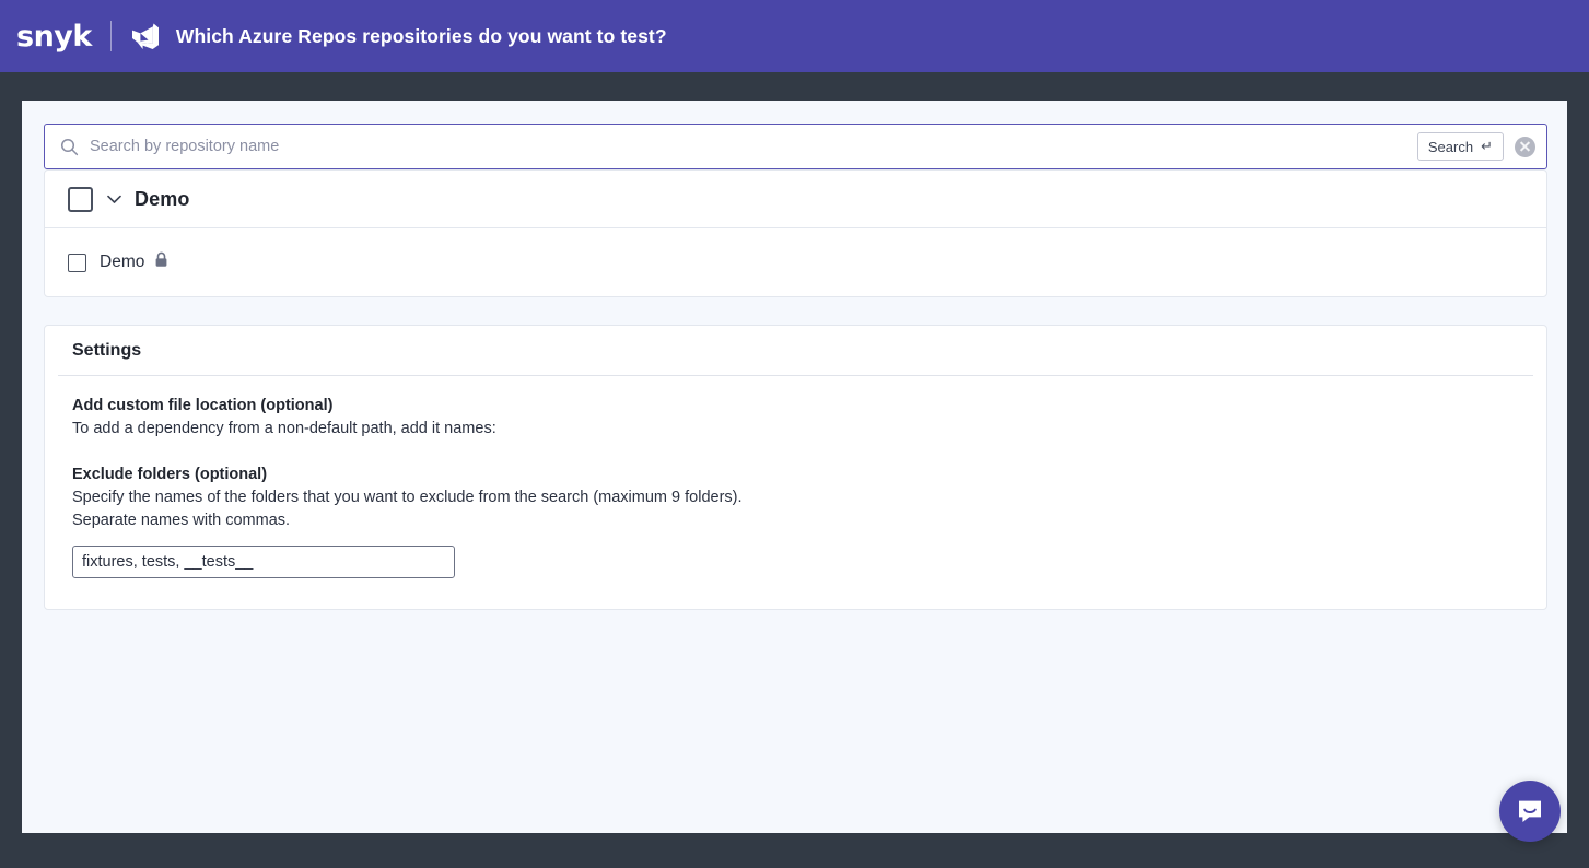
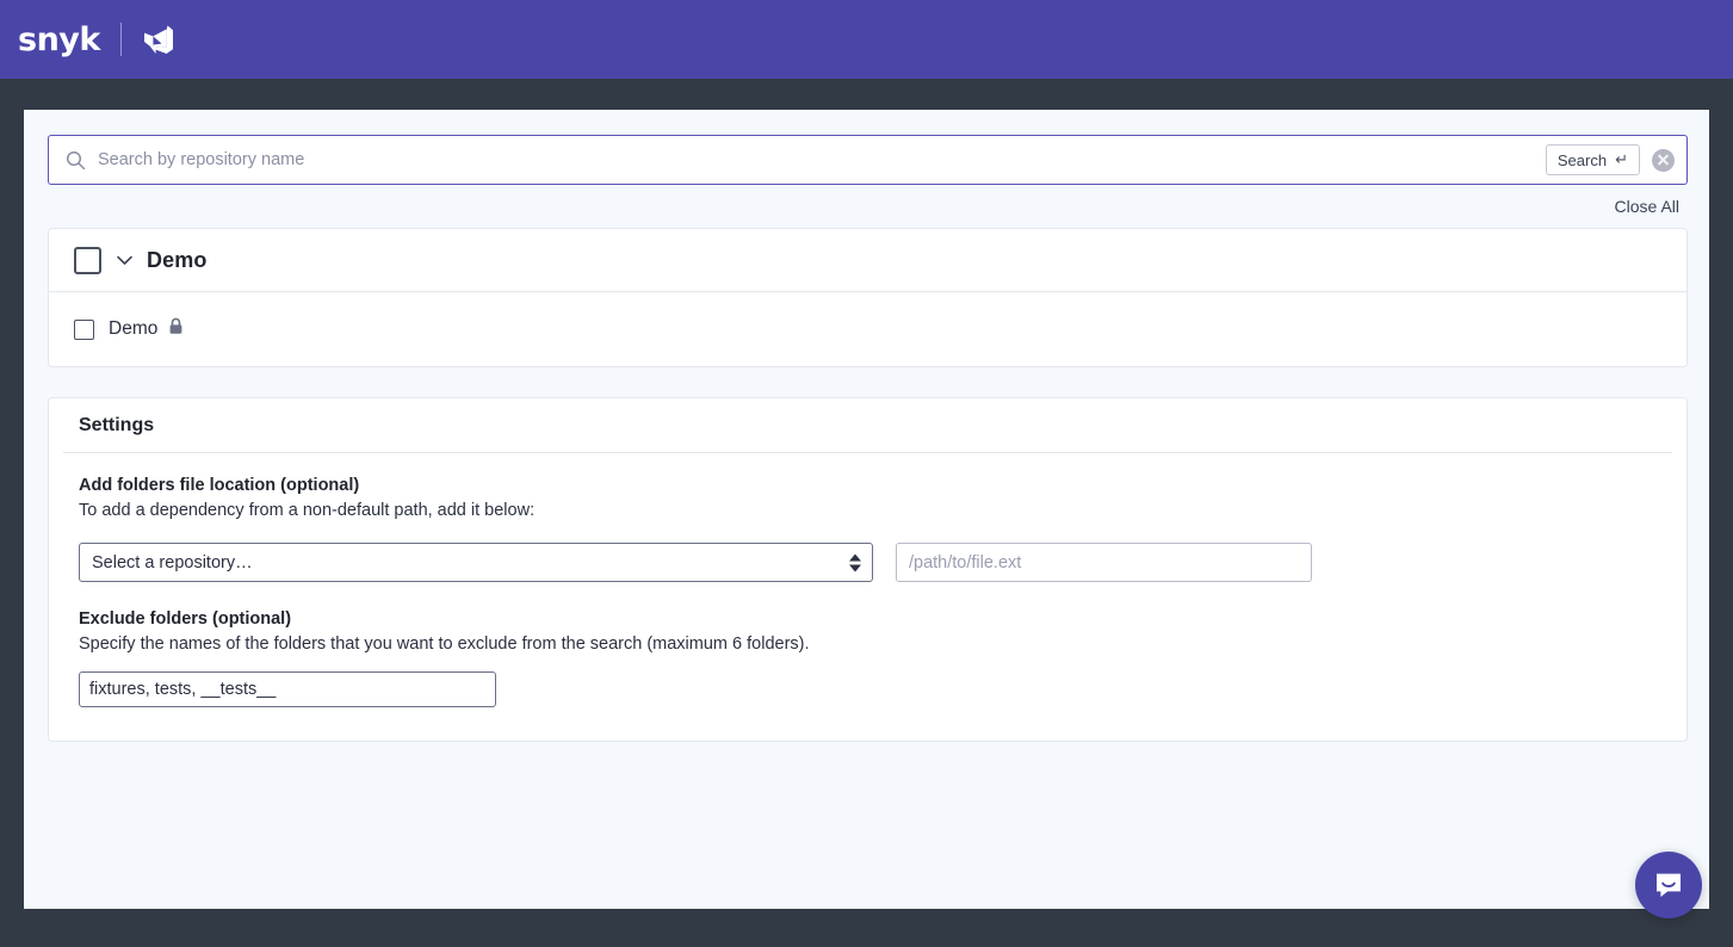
  snyk
- Which Azure Repos repositories do you want to test?
  Search by repository name
  Search
  ↵
+ Close All
  Demo
  Demo
  Settings
- Add custom file location (optional)
+ Add folders file location (optional)
- To add a dependency from a non-default path, add it names:
+ To add a dependency from a non-default path, add it below:
+ Select a repository…
+ /path/to/file.ext
  Exclude folders (optional)
- Specify the names of the folders that you want to exclude from the search (maximum 9 folders).
+ Specify the names of the folders that you want to exclude from the search (maximum 6 folders).
- Separate names with commas.
  fixtures, tests, __tests__
